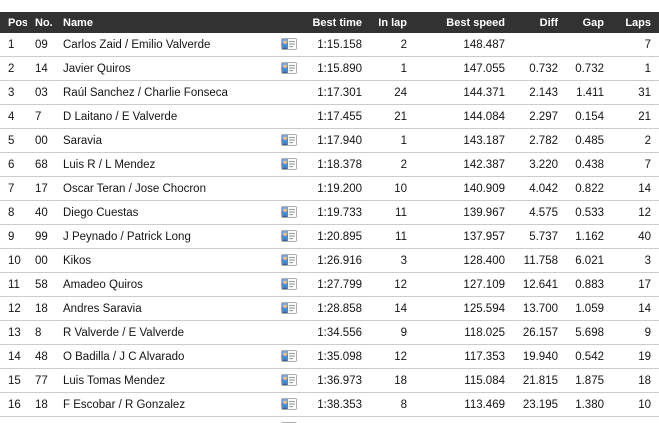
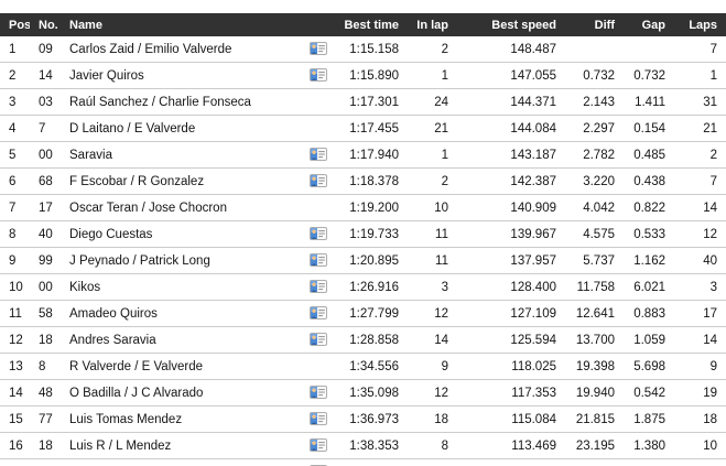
  Pos	No.	Name		Best time	In lap	Best speed	Diff	Gap	Laps
  1	09	Carlos Zaid / Emilio Valverde		1:15.158	2	148.487			7
  2	14	Javier Quiros		1:15.890	1	147.055	0.732	0.732	1
  3	03	Raúl Sanchez / Charlie Fonseca		1:17.301	24	144.371	2.143	1.411	31
  4	7	D Laitano / E Valverde		1:17.455	21	144.084	2.297	0.154	21
  5	00	Saravia		1:17.940	1	143.187	2.782	0.485	2
- 6	68	Luis R / L Mendez		1:18.378	2	142.387	3.220	0.438	7
+ 6	68	F Escobar / R Gonzalez		1:18.378	2	142.387	3.220	0.438	7
  7	17	Oscar Teran / Jose Chocron		1:19.200	10	140.909	4.042	0.822	14
  8	40	Diego Cuestas		1:19.733	11	139.967	4.575	0.533	12
  9	99	J Peynado / Patrick Long		1:20.895	11	137.957	5.737	1.162	40
  10	00	Kikos		1:26.916	3	128.400	11.758	6.021	3
  11	58	Amadeo Quiros		1:27.799	12	127.109	12.641	0.883	17
  12	18	Andres Saravia		1:28.858	14	125.594	13.700	1.059	14
- 13	8	R Valverde / E Valverde		1:34.556	9	118.025	26.157	5.698	9
+ 13	8	R Valverde / E Valverde		1:34.556	9	118.025	19.398	5.698	9
  14	48	O Badilla / J C Alvarado		1:35.098	12	117.353	19.940	0.542	19
  15	77	Luis Tomas Mendez		1:36.973	18	115.084	21.815	1.875	18
- 16	18	F Escobar / R Gonzalez		1:38.353	8	113.469	23.195	1.380	10
+ 16	18	Luis R / L Mendez		1:38.353	8	113.469	23.195	1.380	10
